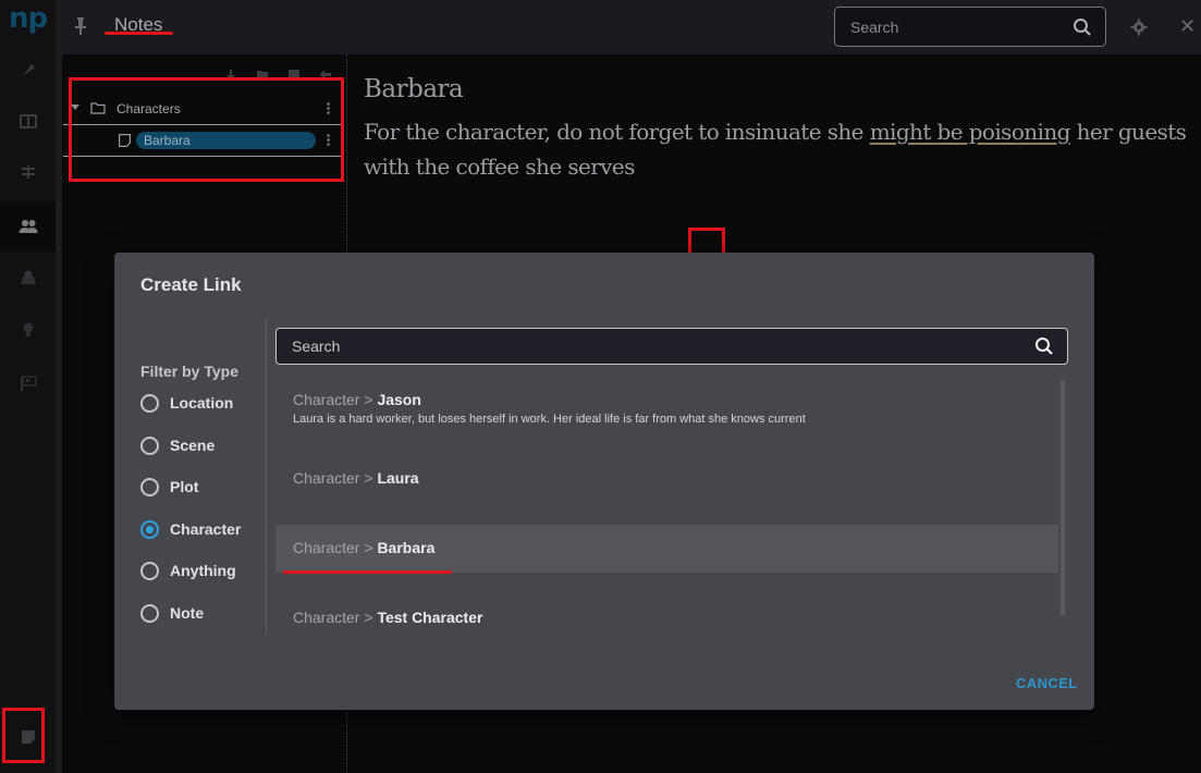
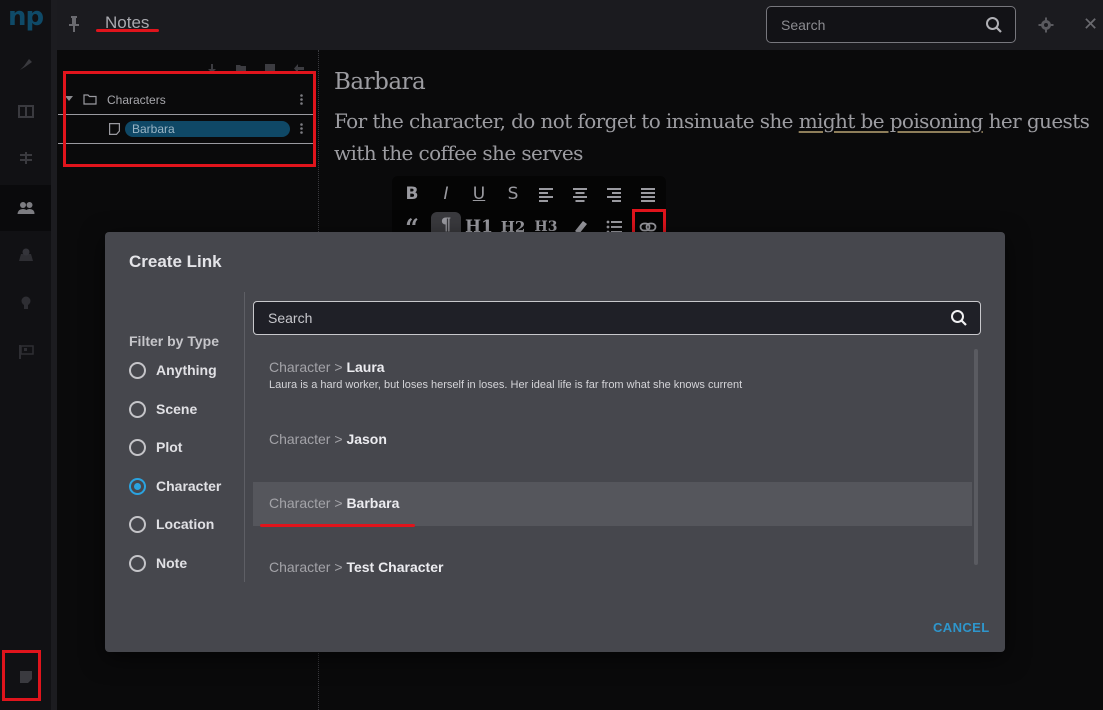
  np
  Notes
  Search
  ✕
  Characters
  Barbara
  Barbara
  For the character, do not forget to insinuate she might be poisoning her guests with the coffee she serves
+ B
+ I
+ U
+ S
+ “
+ ¶
+ H1
+ H2
+ H3
  Create Link
  Filter by Type
- Location
+ Anything
  Scene
  Plot
  Character
- Anything
+ Location
  Note
  Search
- Character > Jason
+ Character > Laura
- Laura is a hard worker, but loses herself in work. Her ideal life is far from what she knows current
+ Laura is a hard worker, but loses herself in loses. Her ideal life is far from what she knows current
- Character > Laura
+ Character > Jason
  Character > Barbara
  Character > Test Character
  CANCEL
